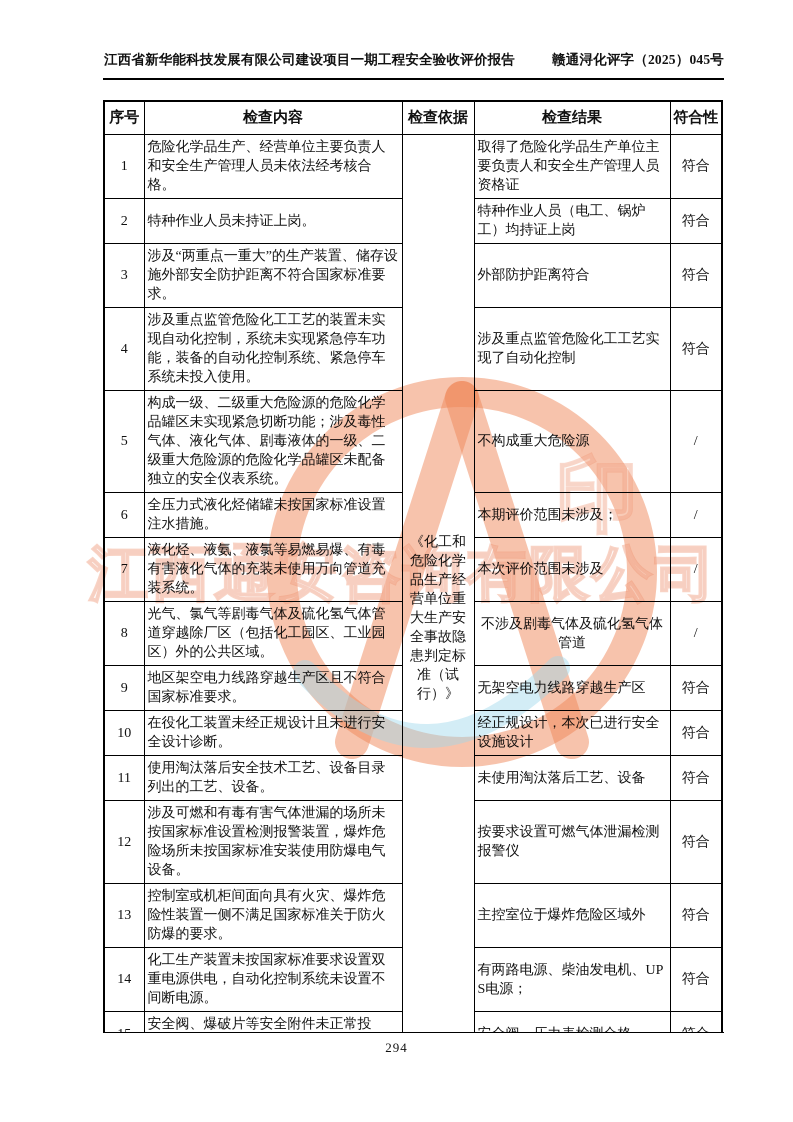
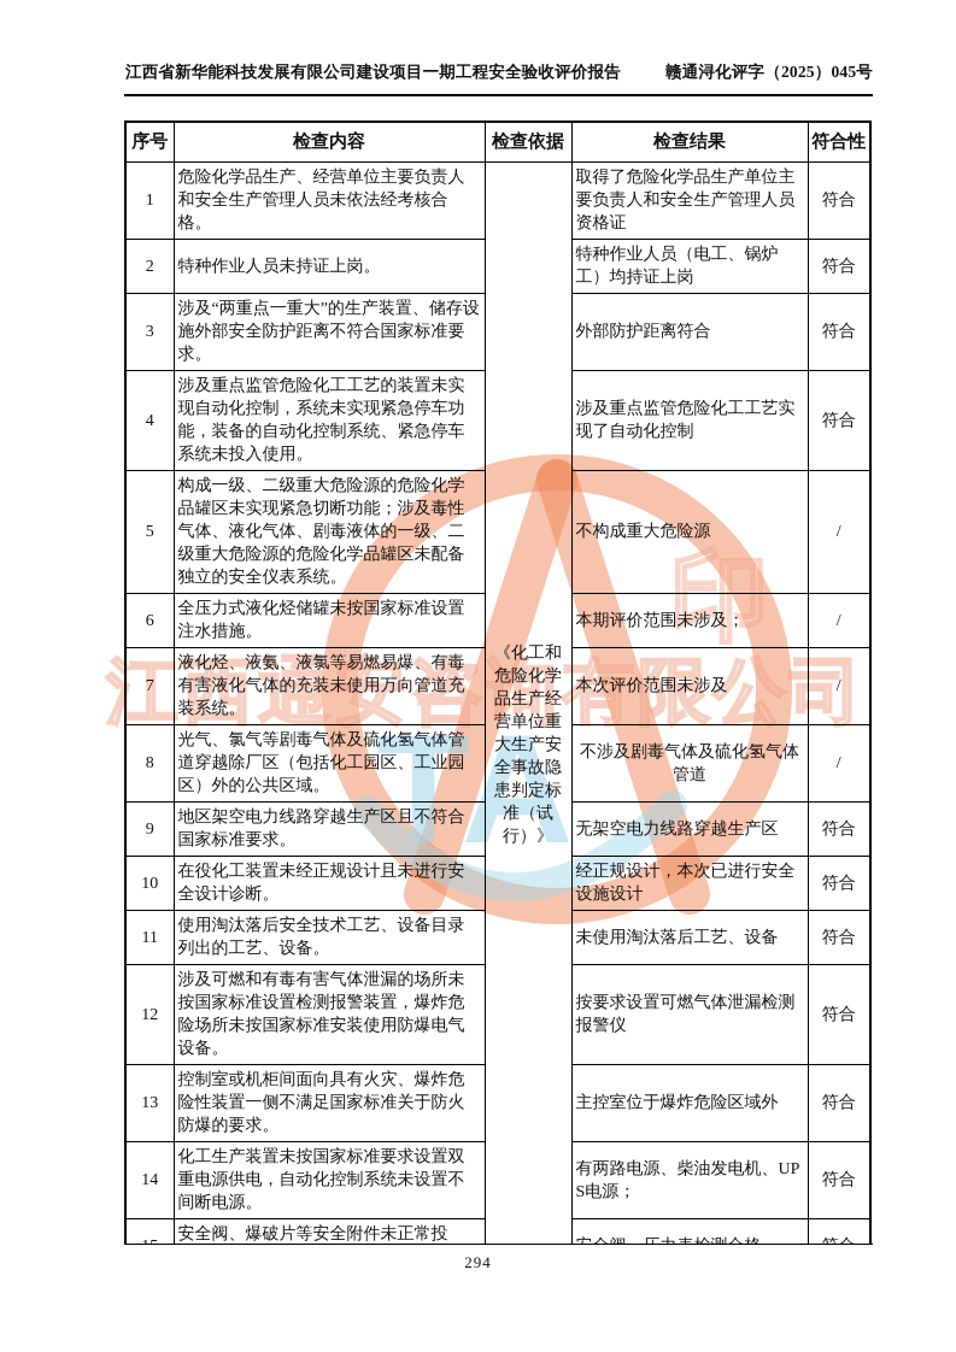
  江西省新华能科技发展有限公司建设项目一期工程安全验收评价报告
  赣通浔化评字（2025）045号
  序号	检查内容	检查依据	检查结果	符合性
  1	危险化学品生产、经营单位主要负责人和安全生产管理人员未依法经考核合格。	《化工和危险化学品生产经营单位重大生产安全事故隐患判定标准（试行）》	取得了危险化学品生产单位主要负责人和安全生产管理人员资格证	符合
  2	特种作业人员未持证上岗。	特种作业人员（电工、锅炉工）均持证上岗	符合
  3	涉及“两重点一重大”的生产装置、储存设施外部安全防护距离不符合国家标准要求。	外部防护距离符合	符合
  4	涉及重点监管危险化工工艺的装置未实现自动化控制，系统未实现紧急停车功能，装备的自动化控制系统、紧急停车系统未投入使用。	涉及重点监管危险化工工艺实现了自动化控制	符合
  5	构成一级、二级重大危险源的危险化学品罐区未实现紧急切断功能；涉及毒性气体、液化气体、剧毒液体的一级、二级重大危险源的危险化学品罐区未配备独立的安全仪表系统。	不构成重大危险源	/
  6	全压力式液化烃储罐未按国家标准设置注水措施。	本期评价范围未涉及；	/
  7	液化烃、液氨、液氯等易燃易爆、有毒有害液化气体的充装未使用万向管道充装系统。	本次评价范围未涉及	/
  8	光气、氯气等剧毒气体及硫化氢气体管道穿越除厂区（包括化工园区、工业园区）外的公共区域。	不涉及剧毒气体及硫化氢气体管道	/
  9	地区架空电力线路穿越生产区且不符合国家标准要求。	无架空电力线路穿越生产区	符合
  10	在役化工装置未经正规设计且未进行安全设计诊断。	经正规设计，本次已进行安全设施设计	符合
  11	使用淘汰落后安全技术工艺、设备目录列出的工艺、设备。	未使用淘汰落后工艺、设备	符合
  12	涉及可燃和有毒有害气体泄漏的场所未按国家标准设置检测报警装置，爆炸危险场所未按国家标准安装使用防爆电气设备。	按要求设置可燃气体泄漏检测报警仪	符合
  13	控制室或机柜间面向具有火灾、爆炸危险性装置一侧不满足国家标准关于防火防爆的要求。	主控室位于爆炸危险区域外	符合
  14	化工生产装置未按国家标准要求设置双重电源供电，自动化控制系统未设置不间断电源。	有两路电源、柴油发电机、UPS电源；	符合
  294
  江西通安咨询有限公司
+ TA
  印
